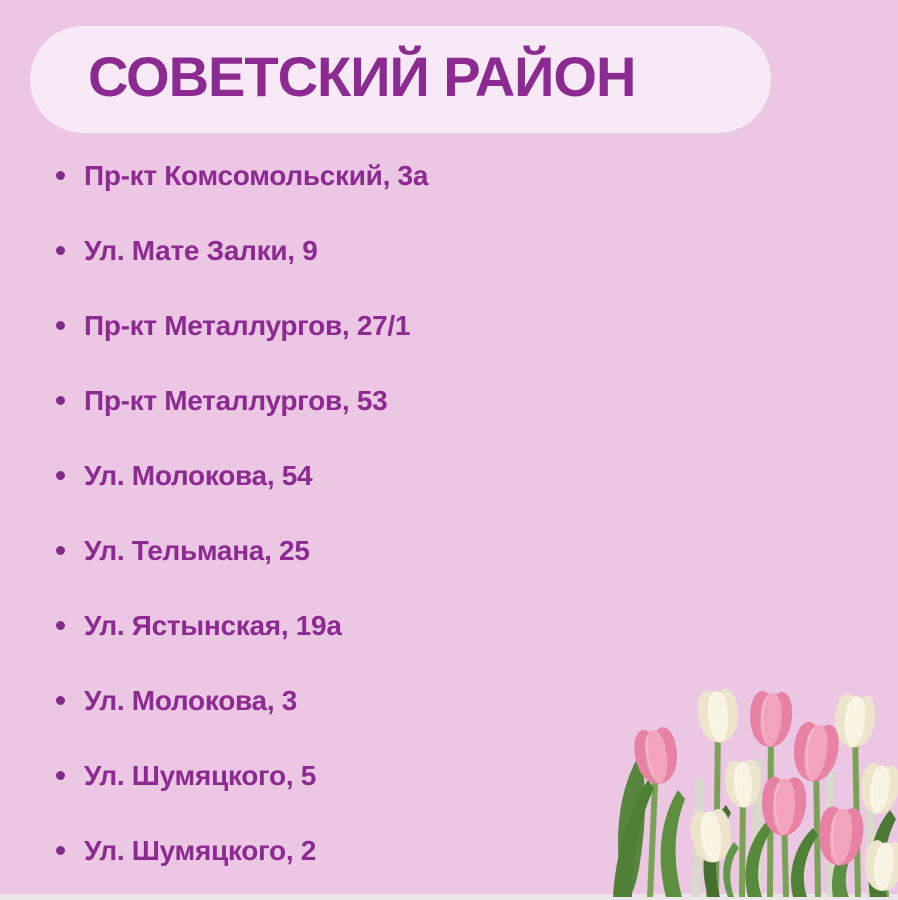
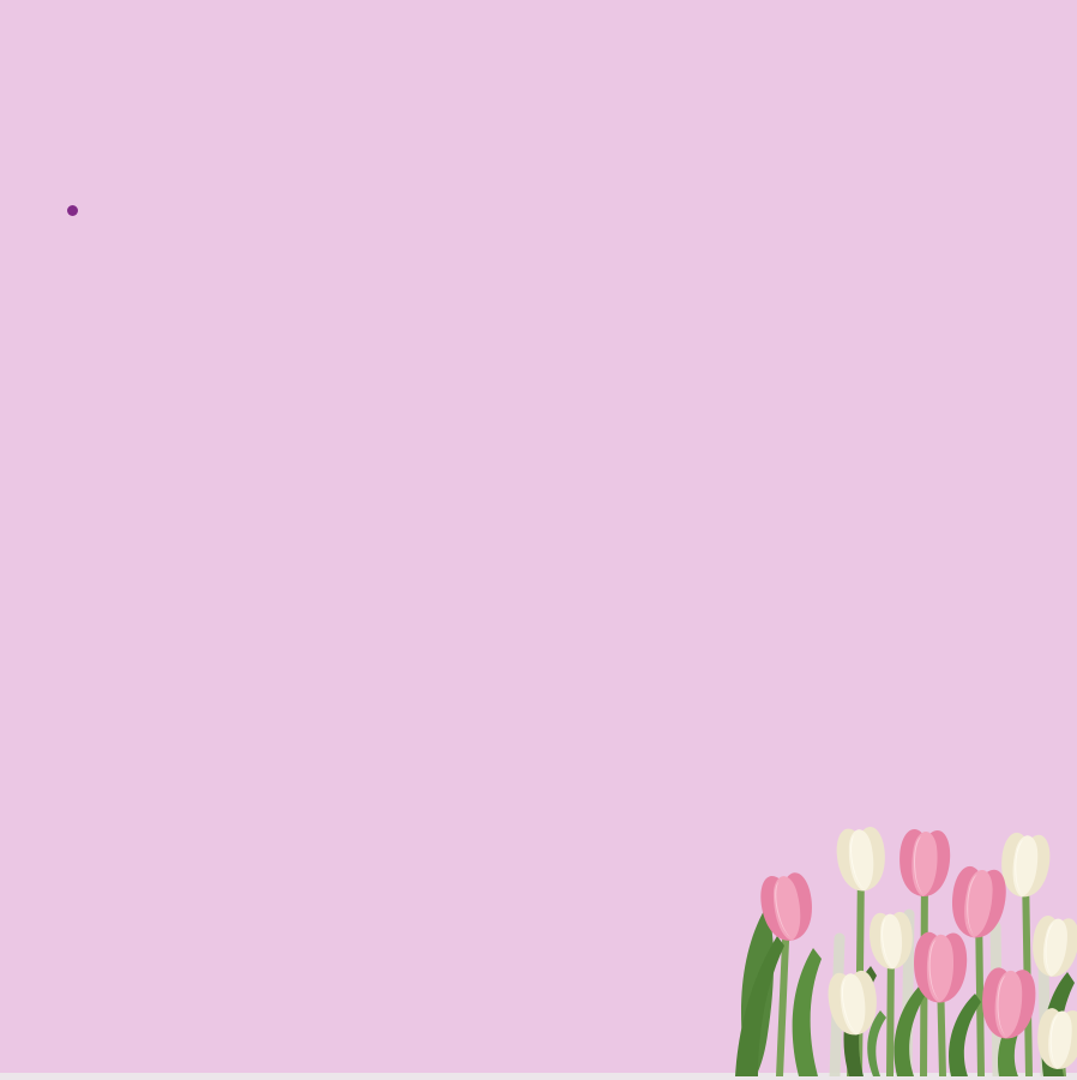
- СОВЕТСКИЙ РАЙОН
- Пр-кт Комсомольский, 3а
- Ул. Мате Залки, 9
- Пр-кт Металлургов, 27/1
- Пр-кт Металлургов, 53
- Ул. Молокова, 54
- Ул. Тельмана, 25
- Ул. Ястынская, 19а
- Ул. Молокова, 3
- Ул. Шумяцкого, 5
- Ул. Шумяцкого, 2
